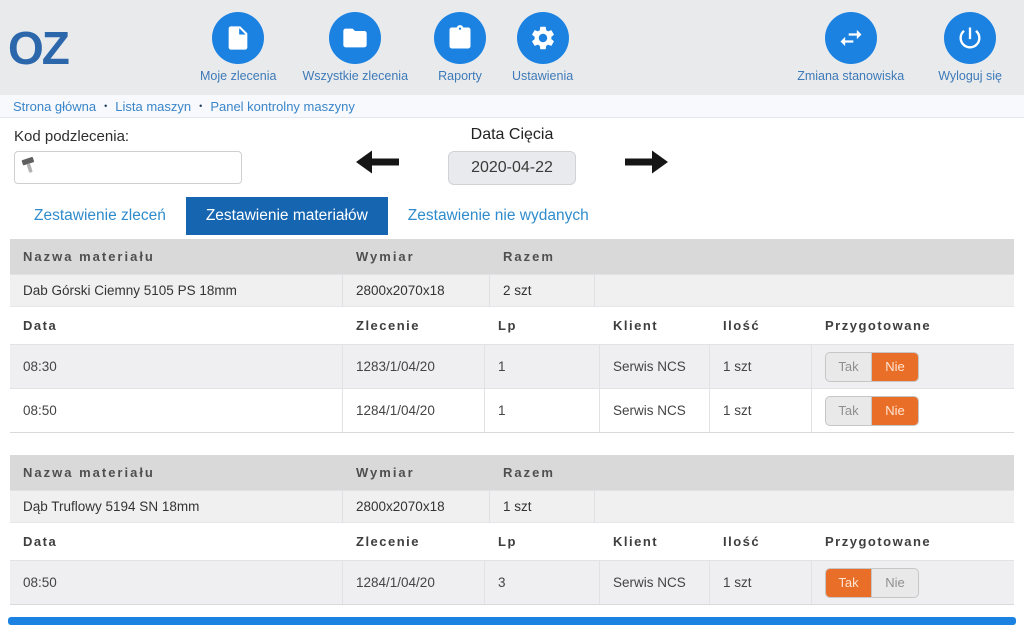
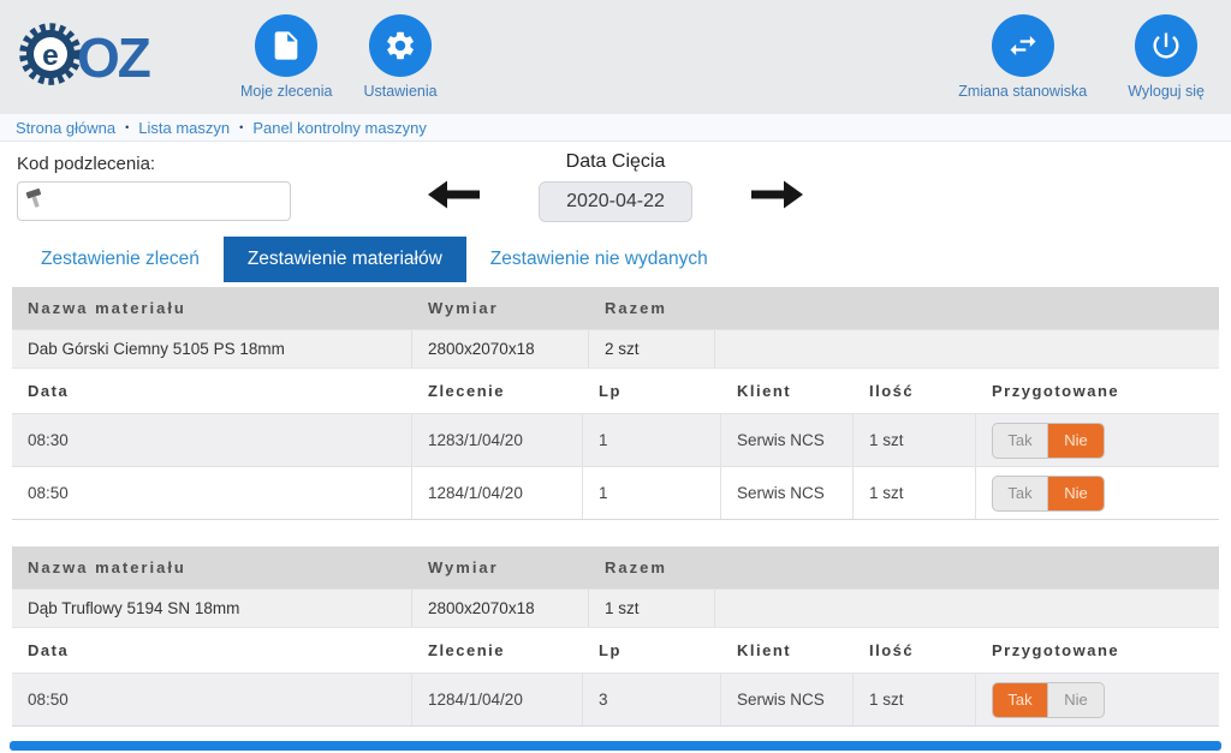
+ e
  OZ
  Moje zlecenia
- Wszystkie zlecenia
- Raporty
  Ustawienia
  Zmiana stanowiska
  Wyloguj się
  Strona główna
  •
  Lista maszyn
  •
  Panel kontrolny maszyny
  Kod podzlecenia:
  Data Cięcia
  2020-04-22
  Zestawienie zleceń
  Zestawienie materiałów
  Zestawienie nie wydanych
  Nazwa materiału
  Wymiar
  Razem
  Dab Górski Ciemny 5105 PS 18mm
  2800x2070x18
  2 szt
  Data
  Zlecenie
  Lp
  Klient
  Ilość
  Przygotowane
  08:30
  1283/1/04/20
  1
  Serwis NCS
  1 szt
  Tak
  Nie
  08:50
  1284/1/04/20
  1
  Serwis NCS
  1 szt
  Tak
  Nie
  Nazwa materiału
  Wymiar
  Razem
  Dąb Truflowy 5194 SN 18mm
  2800x2070x18
  1 szt
  Data
  Zlecenie
  Lp
  Klient
  Ilość
  Przygotowane
  08:50
  1284/1/04/20
  3
  Serwis NCS
  1 szt
  Tak
  Nie
